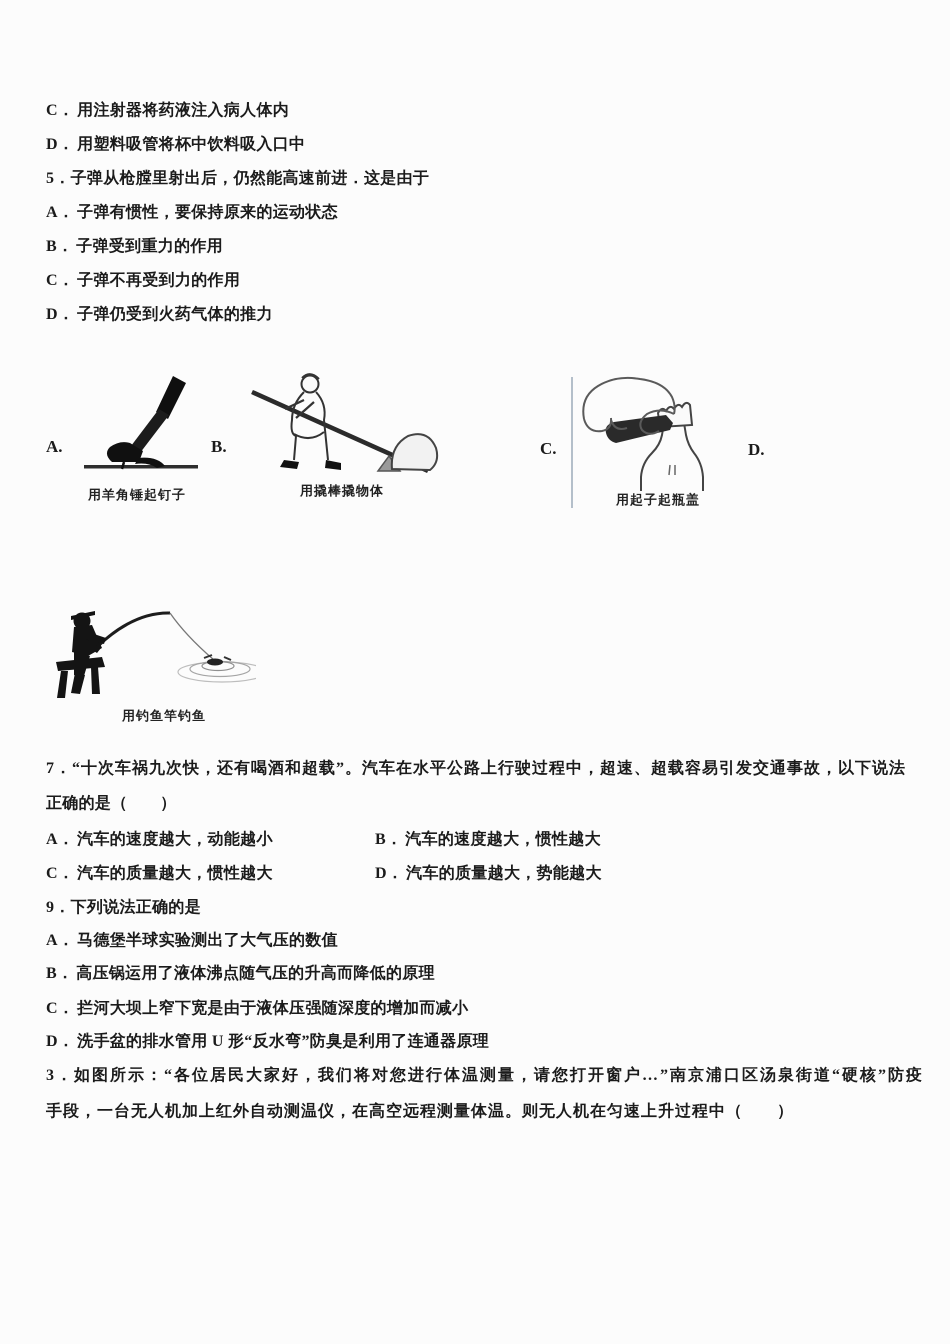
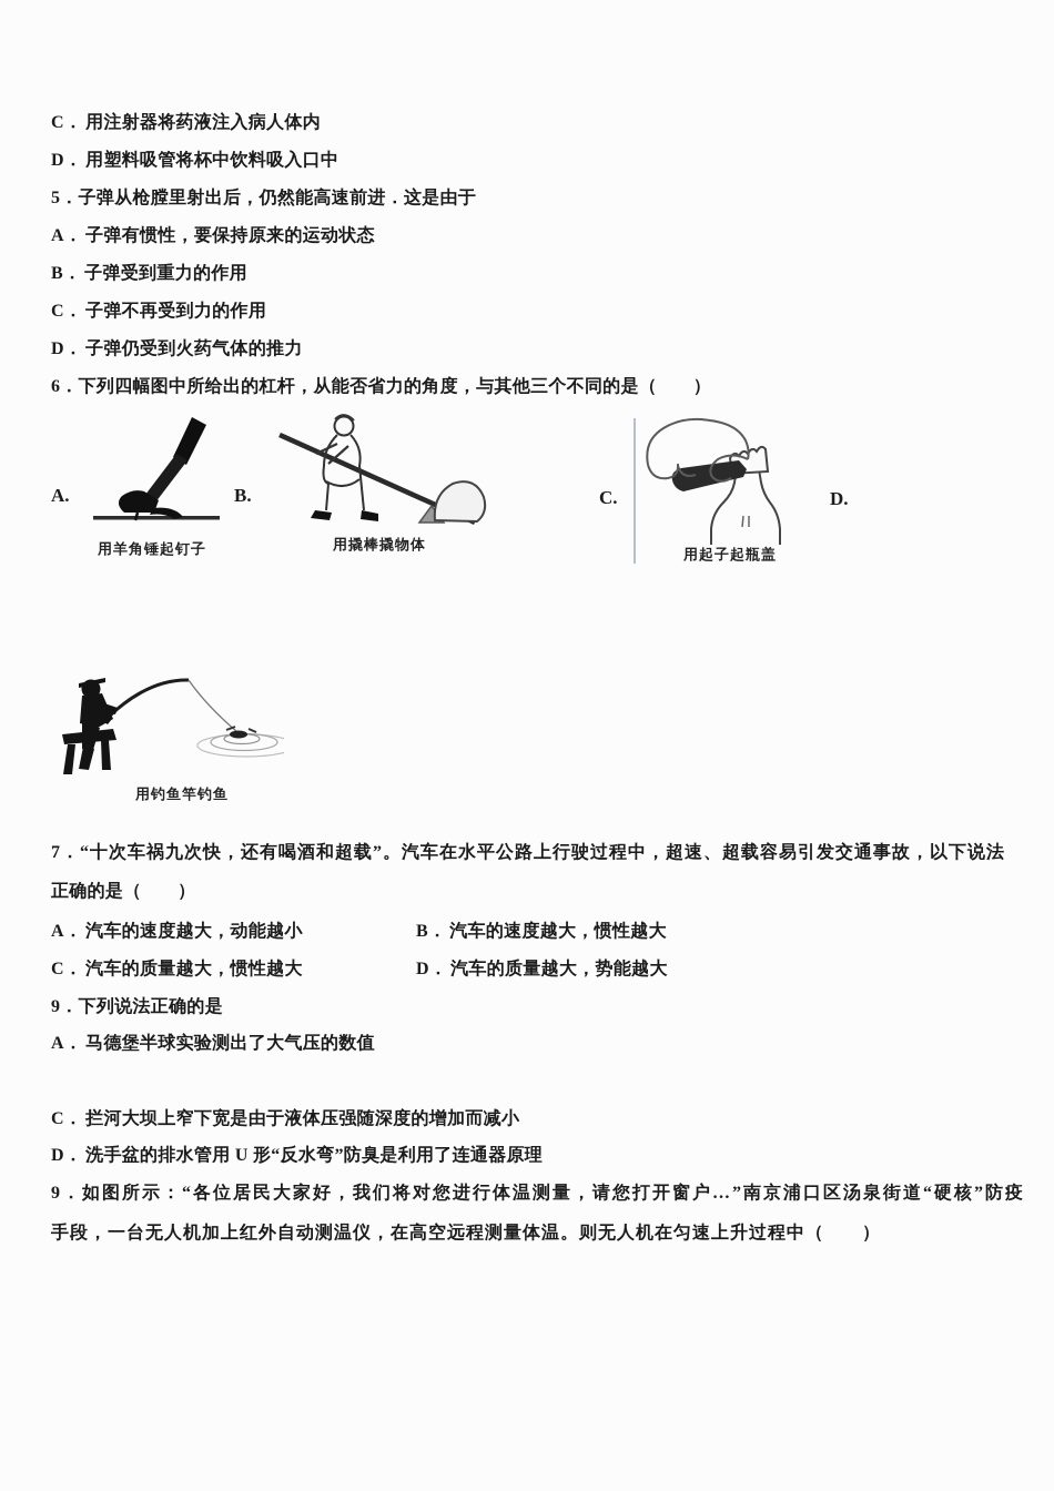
  C． 用注射器将药液注入病人体内
  D． 用塑料吸管将杯中饮料吸入口中
  5．子弹从枪膛里射出后，仍然能高速前进．这是由于
  A． 子弹有惯性，要保持原来的运动状态
  B． 子弹受到重力的作用
  C． 子弹不再受到力的作用
  D． 子弹仍受到火药气体的推力
+ 6．下列四幅图中所给出的杠杆，从能否省力的角度，与其他三个不同的是（ ）
  A.
  用羊角锤起钉子
  B.
  用撬棒撬物体
  C.
  用起子起瓶盖
  D.
  用钓鱼竿钓鱼
  7．“十次车祸九次快，还有喝酒和超载”。汽车在水平公路上行驶过程中，超速、超载容易引发交通事故，以下说法
  正确的是（ ）
  A． 汽车的速度越大，动能越小
  B． 汽车的速度越大，惯性越大
  C． 汽车的质量越大，惯性越大
  D． 汽车的质量越大，势能越大
  9．下列说法正确的是
  A． 马德堡半球实验测出了大气压的数值
- B． 高压锅运用了液体沸点随气压的升高而降低的原理
  C． 拦河大坝上窄下宽是由于液体压强随深度的增加而减小
  D． 洗手盆的排水管用 U 形“反水弯”防臭是利用了连通器原理
- 3．如图所示：“各位居民大家好，我们将对您进行体温测量，请您打开窗户…”南京浦口区汤泉街道“硬核”防疫
+ 9．如图所示：“各位居民大家好，我们将对您进行体温测量，请您打开窗户…”南京浦口区汤泉街道“硬核”防疫
  手段，一台无人机加上红外自动测温仪，在高空远程测量体温。则无人机在匀速上升过程中（ ）
